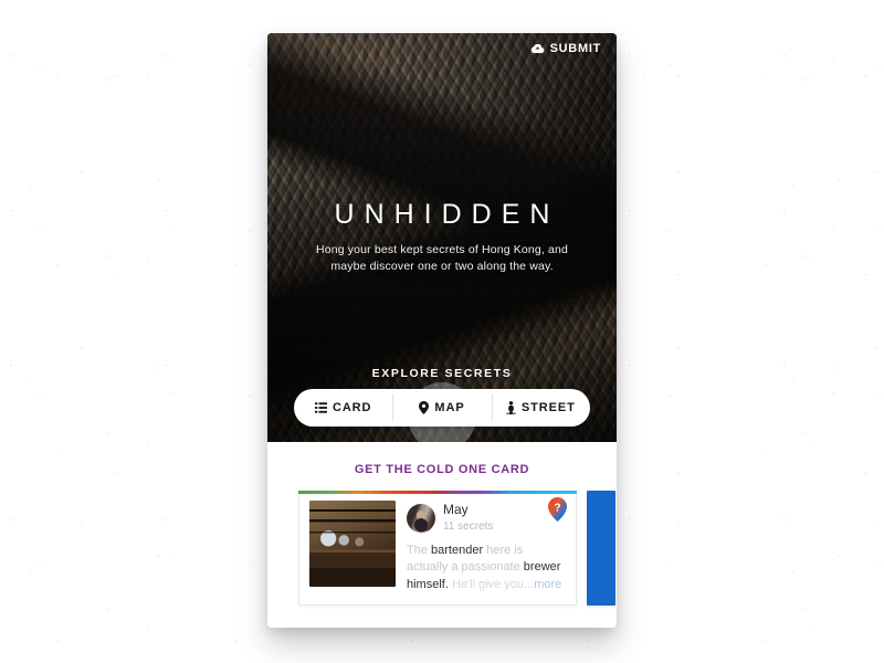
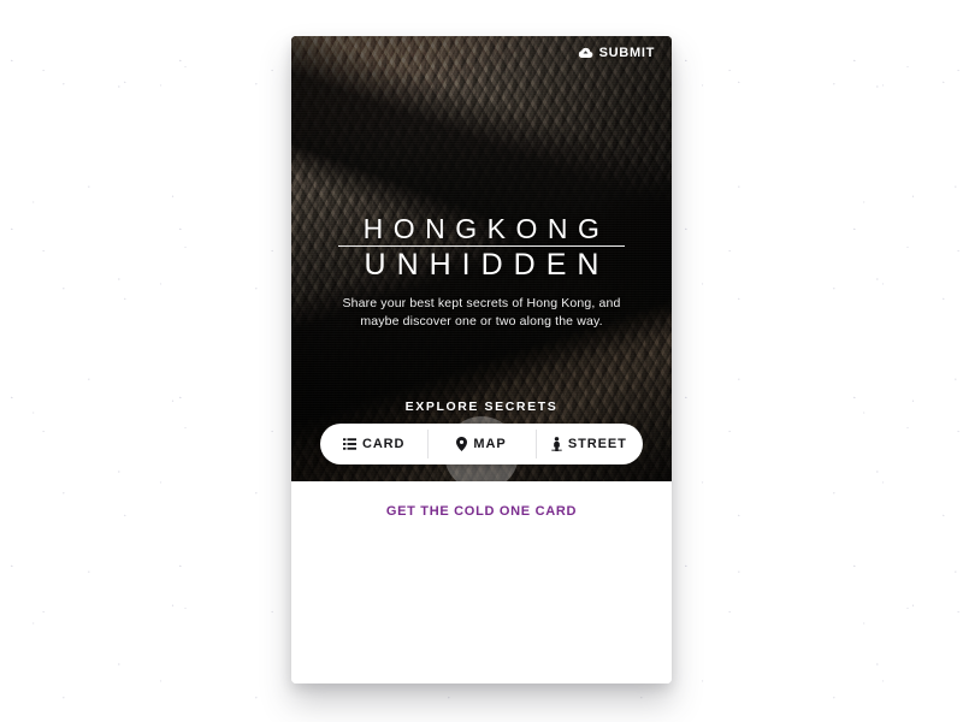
  SUBMIT
+ HONGKONG
  UNHIDDEN
- Hong your best kept secrets of Hong Kong, and maybe discover one or two along the way.
+ Share your best kept secrets of Hong Kong, and maybe discover one or two along the way.
  EXPLORE SECRETS
  CARD
  MAP
  STREET
  GET THE COLD ONE CARD
- ?
- May
- 11 secrets
- The bartender here is actually a passionate brewer himself. He'll give you...more
